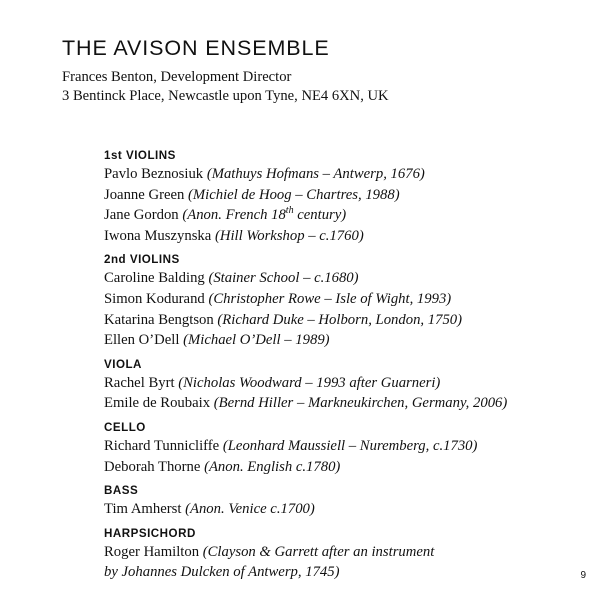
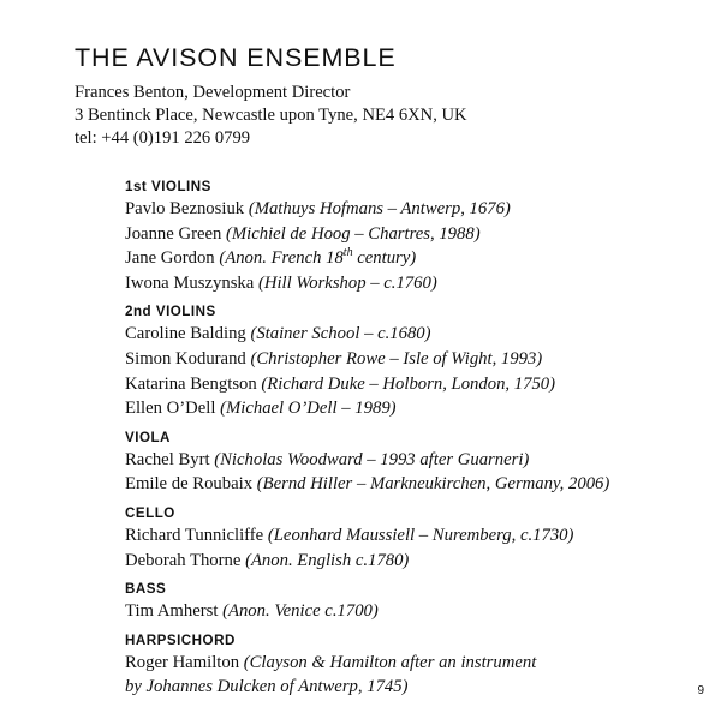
  THE AVISON ENSEMBLE
  Frances Benton, Development Director
  3 Bentinck Place, Newcastle upon Tyne, NE4 6XN, UK
+ tel: +44 (0)191 226 0799
  1st VIOLINS
  Pavlo Beznosiuk (Mathuys Hofmans – Antwerp, 1676)
  Joanne Green (Michiel de Hoog – Chartres, 1988)
  Jane Gordon (Anon. French 18th century)
  Iwona Muszynska (Hill Workshop – c.1760)
  2nd VIOLINS
  Caroline Balding (Stainer School – c.1680)
  Simon Kodurand (Christopher Rowe – Isle of Wight, 1993)
  Katarina Bengtson (Richard Duke – Holborn, London, 1750)
  Ellen O’Dell (Michael O’Dell – 1989)
  VIOLA
  Rachel Byrt (Nicholas Woodward – 1993 after Guarneri)
  Emile de Roubaix (Bernd Hiller – Markneukirchen, Germany, 2006)
  CELLO
  Richard Tunnicliffe (Leonhard Maussiell – Nuremberg, c.1730)
  Deborah Thorne (Anon. English c.1780)
  BASS
  Tim Amherst (Anon. Venice c.1700)
  HARPSICHORD
- Roger Hamilton (Clayson & Garrett after an instrument
+ Roger Hamilton (Clayson & Hamilton after an instrument
  by Johannes Dulcken of Antwerp, 1745)
  9
